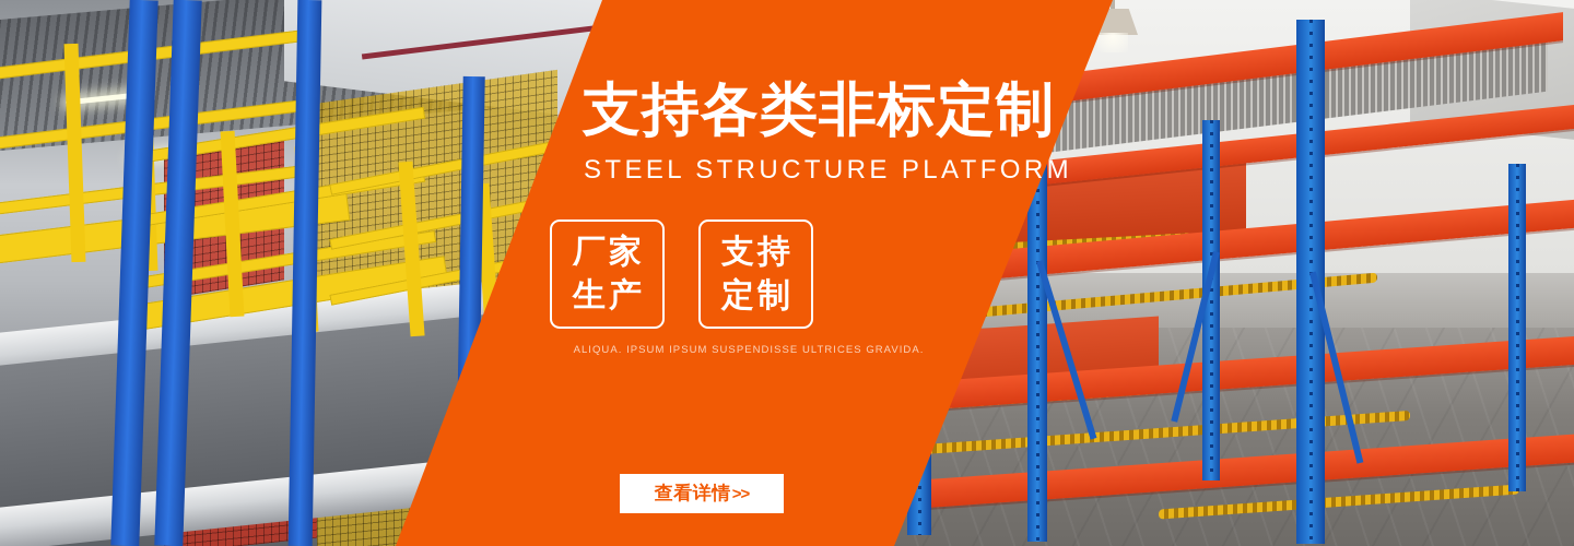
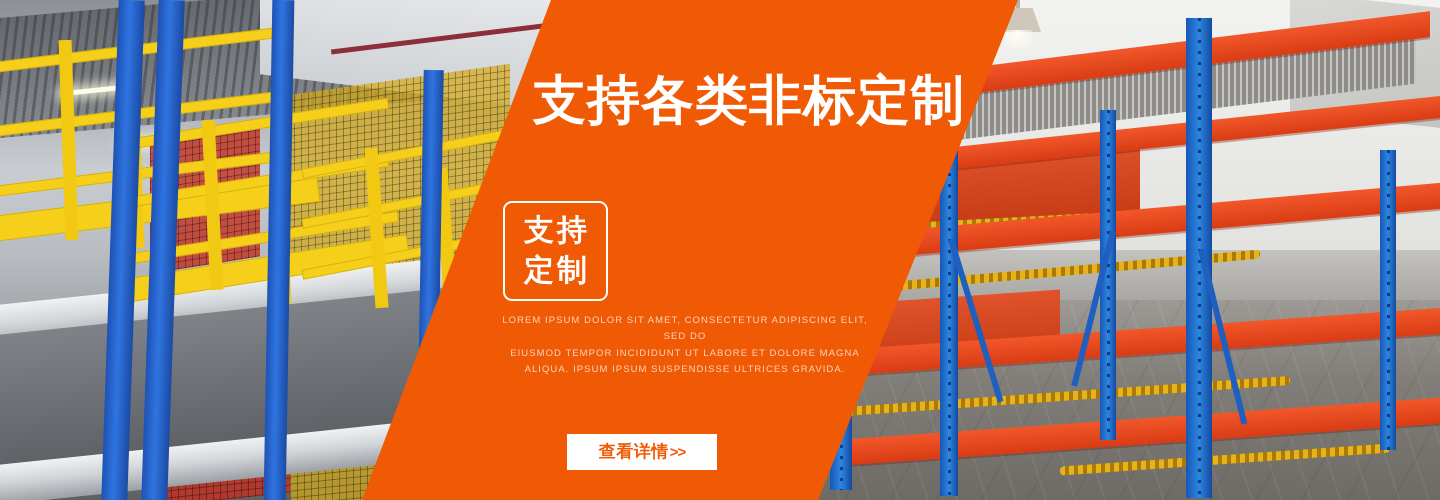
  支持各类非标定制
- STEEL STRUCTURE PLATFORM
- 厂家
- 生产
  支持
  定制
+ LOREM IPSUM DOLOR SIT AMET, CONSECTETUR ADIPISCING ELIT, SED DO
+ EIUSMOD TEMPOR INCIDIDUNT UT LABORE ET DOLORE MAGNA
  ALIQUA. IPSUM IPSUM SUSPENDISSE ULTRICES GRAVIDA.
  查看详情
  >>
